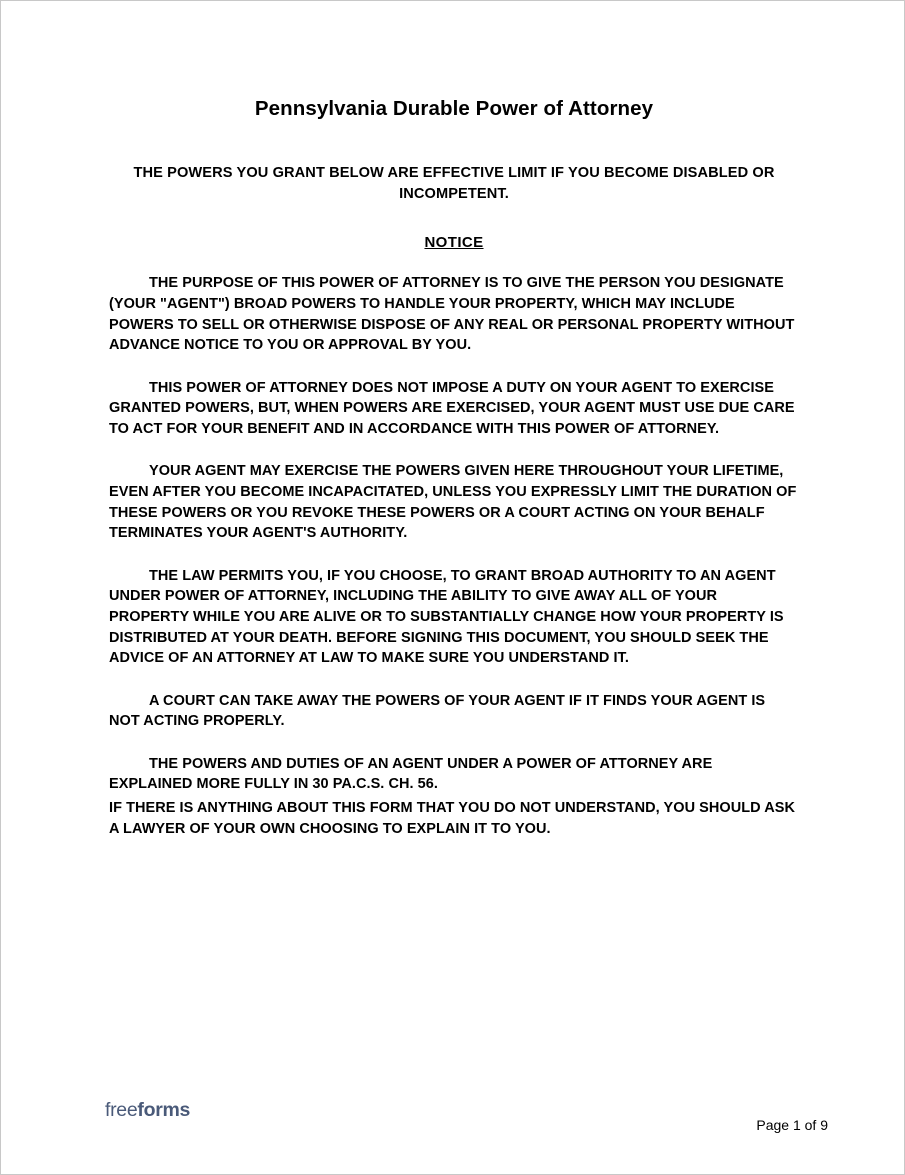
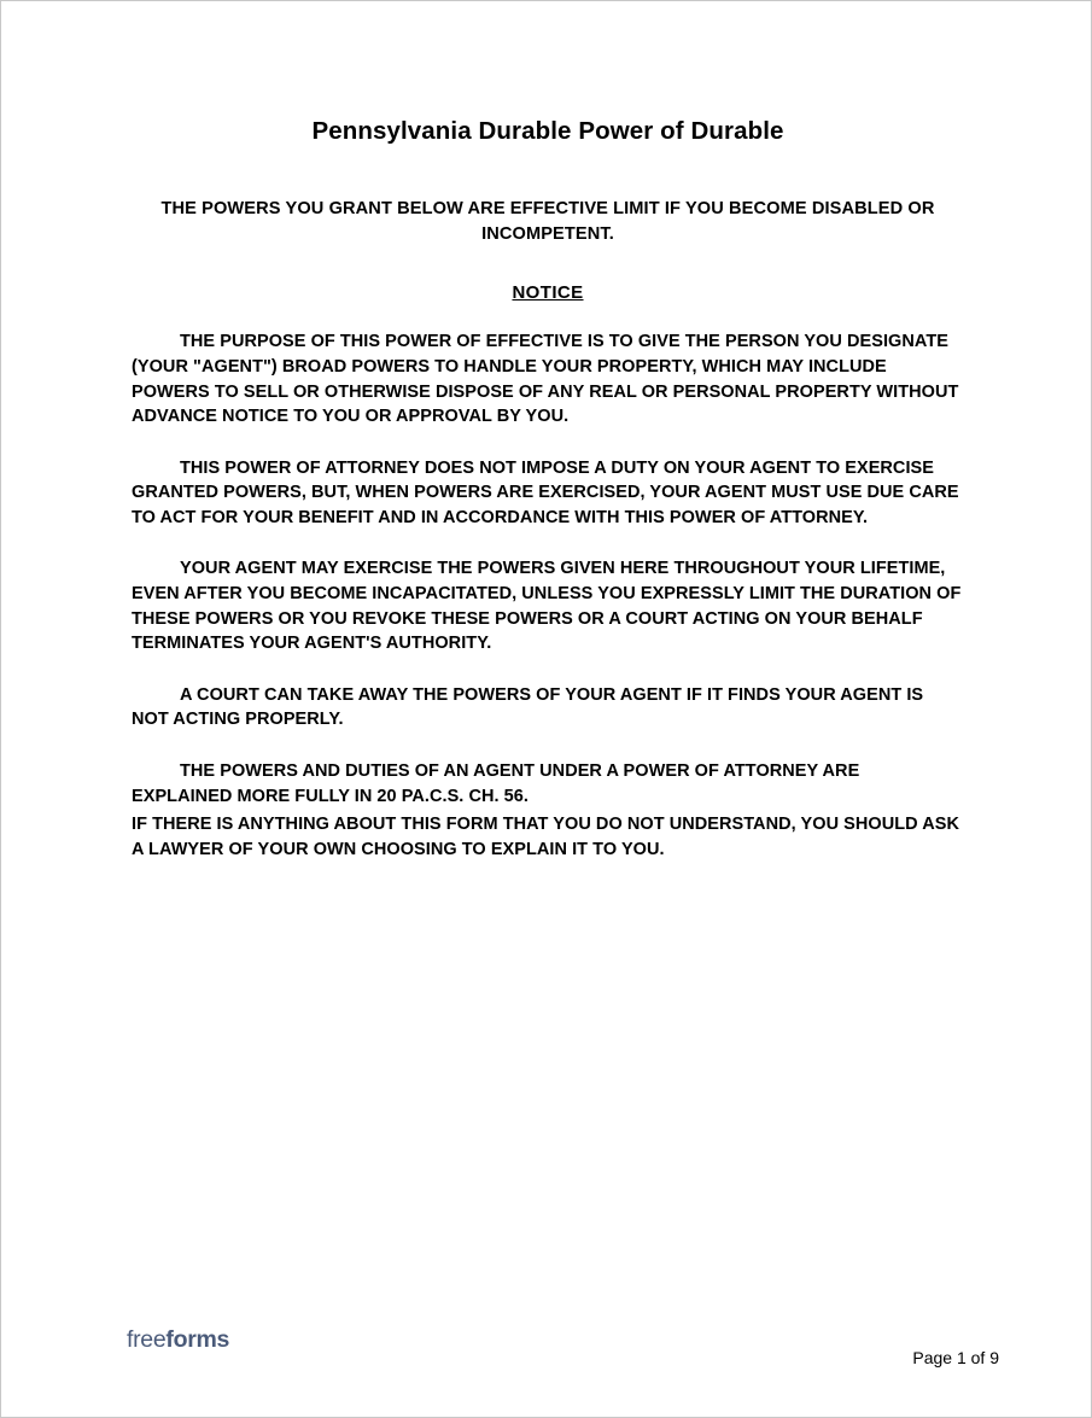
- Pennsylvania Durable Power of Attorney
+ Pennsylvania Durable Power of Durable
  THE POWERS YOU GRANT BELOW ARE EFFECTIVE LIMIT IF YOU BECOME DISABLED OR INCOMPETENT.
  NOTICE
- THE PURPOSE OF THIS POWER OF ATTORNEY IS TO GIVE THE PERSON YOU DESIGNATE (YOUR "AGENT") BROAD POWERS TO HANDLE YOUR PROPERTY, WHICH MAY INCLUDE POWERS TO SELL OR OTHERWISE DISPOSE OF ANY REAL OR PERSONAL PROPERTY WITHOUT ADVANCE NOTICE TO YOU OR APPROVAL BY YOU.
+ THE PURPOSE OF THIS POWER OF EFFECTIVE IS TO GIVE THE PERSON YOU DESIGNATE (YOUR "AGENT") BROAD POWERS TO HANDLE YOUR PROPERTY, WHICH MAY INCLUDE POWERS TO SELL OR OTHERWISE DISPOSE OF ANY REAL OR PERSONAL PROPERTY WITHOUT ADVANCE NOTICE TO YOU OR APPROVAL BY YOU.
  THIS POWER OF ATTORNEY DOES NOT IMPOSE A DUTY ON YOUR AGENT TO EXERCISE GRANTED POWERS, BUT, WHEN POWERS ARE EXERCISED, YOUR AGENT MUST USE DUE CARE TO ACT FOR YOUR BENEFIT AND IN ACCORDANCE WITH THIS POWER OF ATTORNEY.
  YOUR AGENT MAY EXERCISE THE POWERS GIVEN HERE THROUGHOUT YOUR LIFETIME, EVEN AFTER YOU BECOME INCAPACITATED, UNLESS YOU EXPRESSLY LIMIT THE DURATION OF THESE POWERS OR YOU REVOKE THESE POWERS OR A COURT ACTING ON YOUR BEHALF TERMINATES YOUR AGENT'S AUTHORITY.
- THE LAW PERMITS YOU, IF YOU CHOOSE, TO GRANT BROAD AUTHORITY TO AN AGENT UNDER POWER OF ATTORNEY, INCLUDING THE ABILITY TO GIVE AWAY ALL OF YOUR PROPERTY WHILE YOU ARE ALIVE OR TO SUBSTANTIALLY CHANGE HOW YOUR PROPERTY IS DISTRIBUTED AT YOUR DEATH. BEFORE SIGNING THIS DOCUMENT, YOU SHOULD SEEK THE ADVICE OF AN ATTORNEY AT LAW TO MAKE SURE YOU UNDERSTAND IT.
  A COURT CAN TAKE AWAY THE POWERS OF YOUR AGENT IF IT FINDS YOUR AGENT IS NOT ACTING PROPERLY.
- THE POWERS AND DUTIES OF AN AGENT UNDER A POWER OF ATTORNEY ARE EXPLAINED MORE FULLY IN 30 PA.C.S. CH. 56.
+ THE POWERS AND DUTIES OF AN AGENT UNDER A POWER OF ATTORNEY ARE EXPLAINED MORE FULLY IN 20 PA.C.S. CH. 56.
  IF THERE IS ANYTHING ABOUT THIS FORM THAT YOU DO NOT UNDERSTAND, YOU SHOULD ASK A LAWYER OF YOUR OWN CHOOSING TO EXPLAIN IT TO YOU.
  freeforms
  Page 1 of 9
